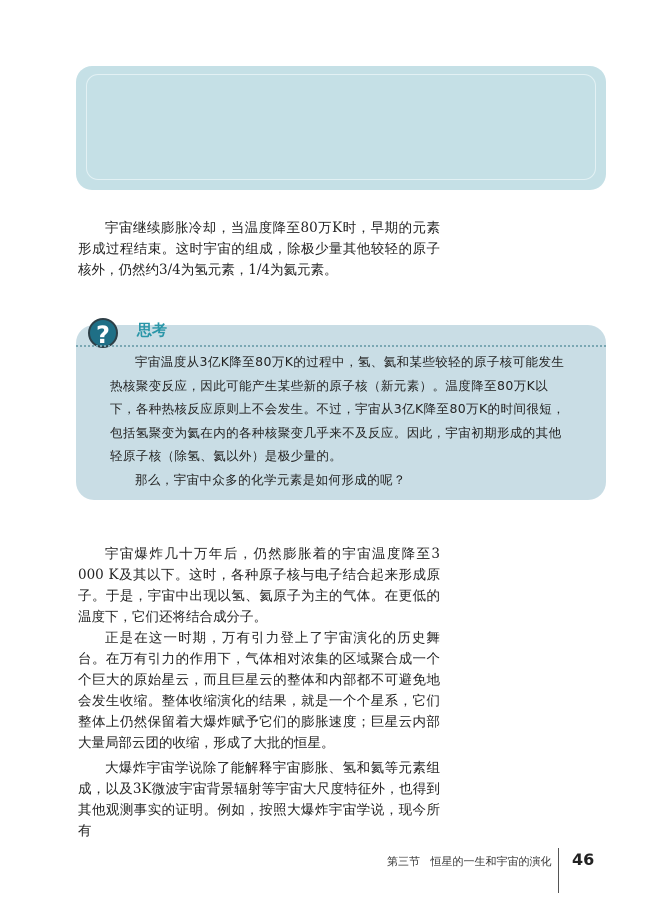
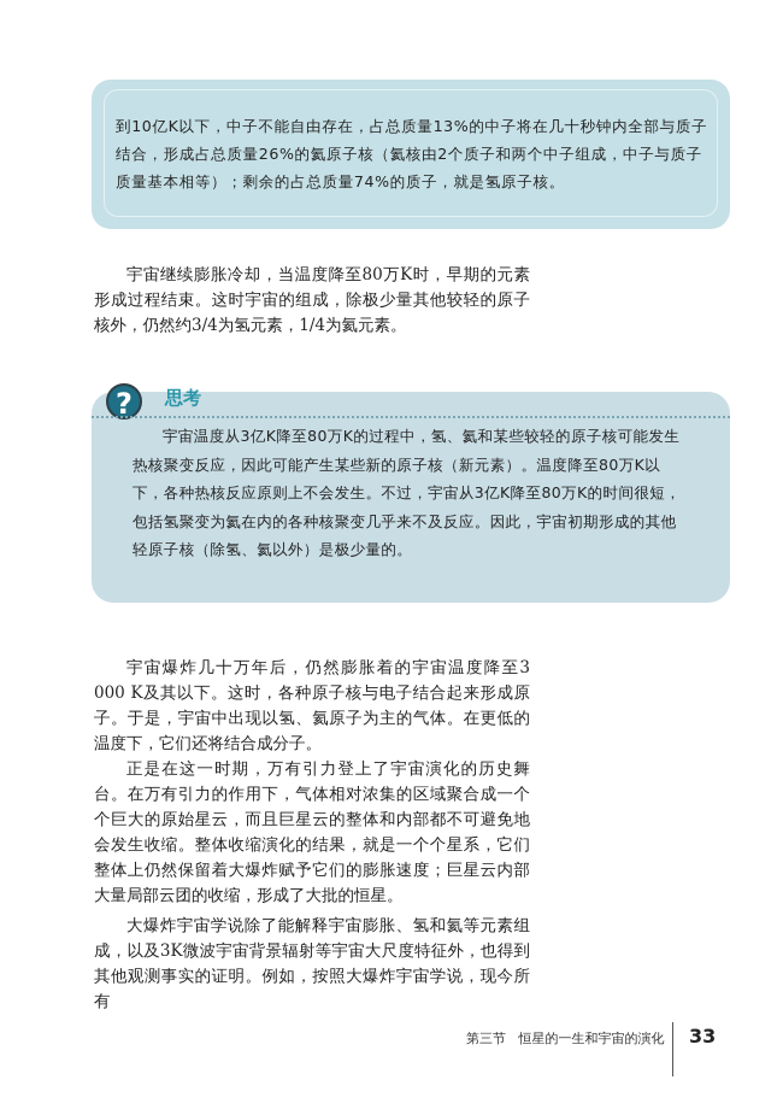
+ 到10亿K以下，中子不能自由存在，占总质量13%的中子将在几十秒钟内全部与质子结合，形成占总质量26%的氦原子核（氦核由2个质子和两个中子组成，中子与质子质量基本相等）；剩余的占总质量74%的质子，就是氢原子核。
  宇宙继续膨胀冷却，当温度降至80万K时，早期的元素形成过程结束。这时宇宙的组成，除极少量其他较轻的原子核外，仍然约3/4为氢元素，1/4为氦元素。
  ?
  思考
  宇宙温度从3亿K降至80万K的过程中，氢、氦和某些较轻的原子核可能发生热核聚变反应，因此可能产生某些新的原子核（新元素）。温度降至80万K以下，各种热核反应原则上不会发生。不过，宇宙从3亿K降至80万K的时间很短，包括氢聚变为氦在内的各种核聚变几乎来不及反应。因此，宇宙初期形成的其他轻原子核（除氢、氦以外）是极少量的。
- 那么，宇宙中众多的化学元素是如何形成的呢？
  宇宙爆炸几十万年后，仍然膨胀着的宇宙温度降至3 000 K及其以下。这时，各种原子核与电子结合起来形成原子。于是，宇宙中出现以氢、氦原子为主的气体。在更低的温度下，它们还将结合成分子。
  正是在这一时期，万有引力登上了宇宙演化的历史舞台。在万有引力的作用下，气体相对浓集的区域聚合成一个个巨大的原始星云，而且巨星云的整体和内部都不可避免地会发生收缩。整体收缩演化的结果，就是一个个星系，它们整体上仍然保留着大爆炸赋予它们的膨胀速度；巨星云内部大量局部云团的收缩，形成了大批的恒星。
  大爆炸宇宙学说除了能解释宇宙膨胀、氢和氦等元素组成，以及3K微波宇宙背景辐射等宇宙大尺度特征外，也得到其他观测事实的证明。例如，按照大爆炸宇宙学说，现今所有
  第三节 恒星的一生和宇宙的演化
- 46
+ 33
